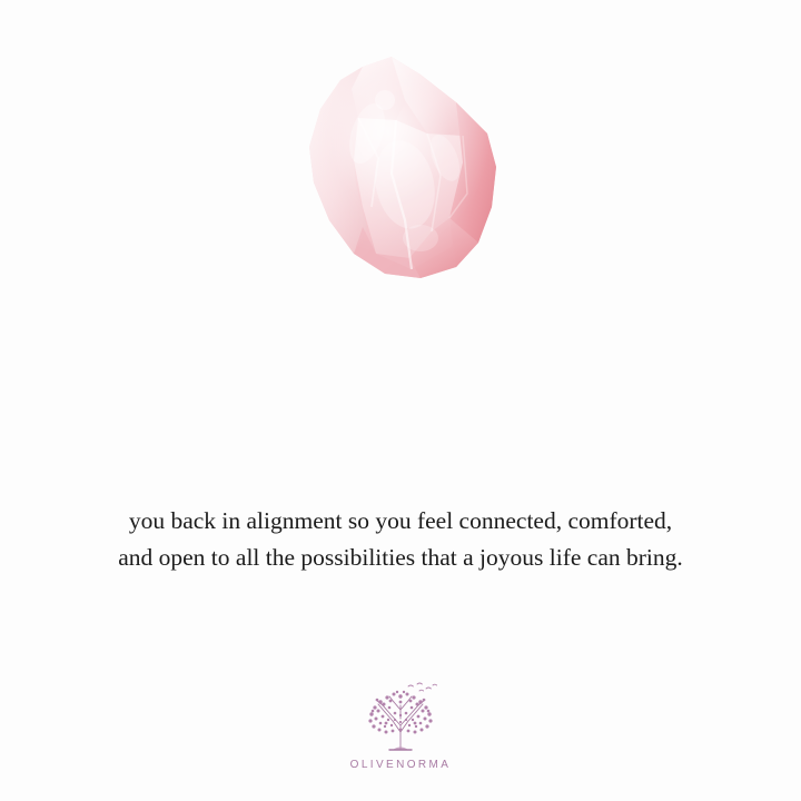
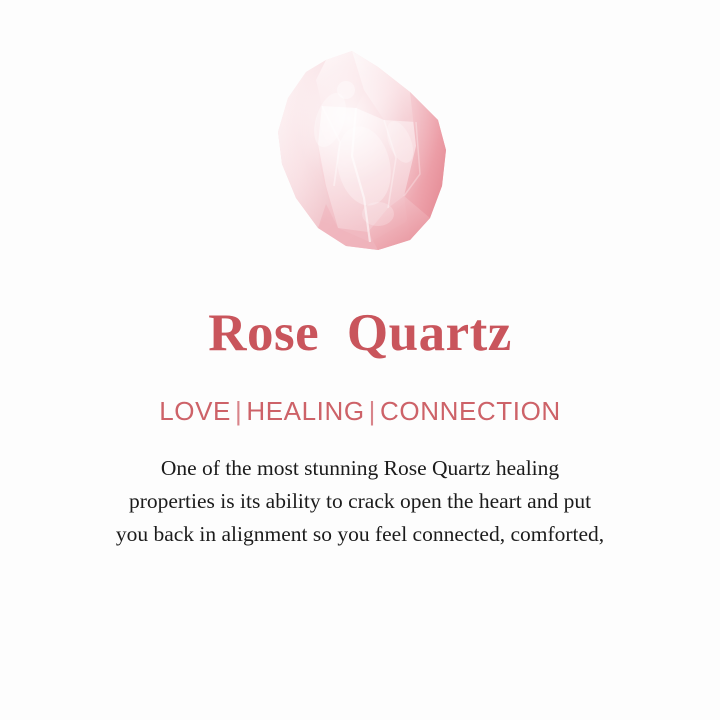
+ Rose Quartz
+ LOVE | HEALING | CONNECTION
+ One of the most stunning Rose Quartz healing
+ properties is its ability to crack open the heart and put
  you back in alignment so you feel connected, comforted,
- and open to all the possibilities that a joyous life can bring.
- OLIVENORMA
